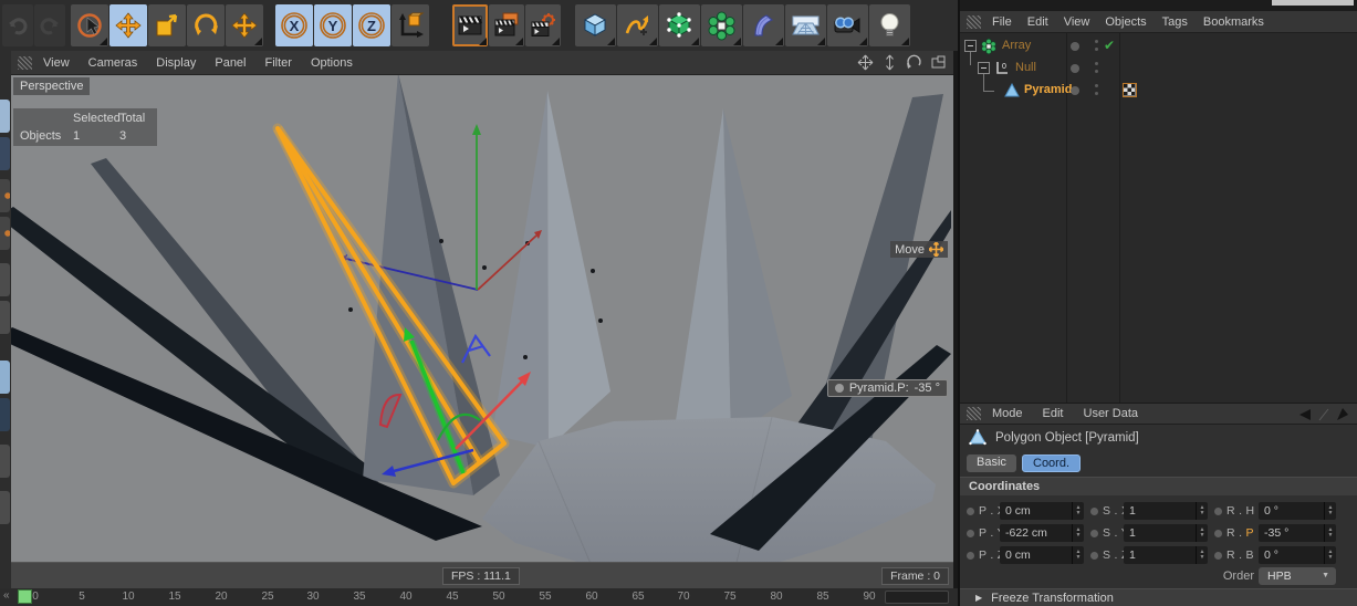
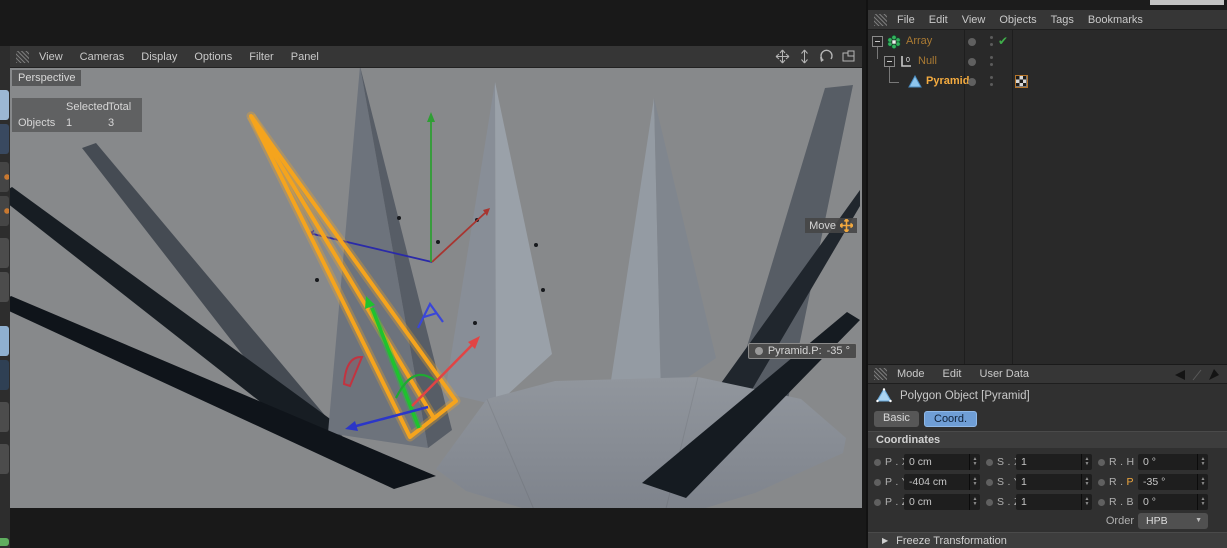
- X
- Y
- Z
  View
  Cameras
  Display
- Panel
+ Options
  Filter
- Options
+ Panel
  Perspective
  Selected
  Total
  Objects
  1
  3
  Move
  Pyramid.P:
  -35 °
- FPS : 111.1
- Frame : 0
- «
- 0
- 5
- 10
- 15
- 20
- 25
- 30
- 35
- 40
- 45
- 50
- 55
- 60
- 65
- 70
- 75
- 80
- 85
- 90
  File
  Edit
  View
  Objects
  Tags
  Bookmarks
  Array
  ✔
  Null
  Pyramid
  Mode
  Edit
  User Data
  Polygon Object [Pyramid]
  Basic
  Coord.
  Coordinates
  0 cm
  1
  R . H
  0 °
- -622 cm
+ -404 cm
  1
  R . P
  -35 °
  0 cm
  1
  R . B
  0 °
  Order
  HPB
  ▶
  Freeze Transformation
